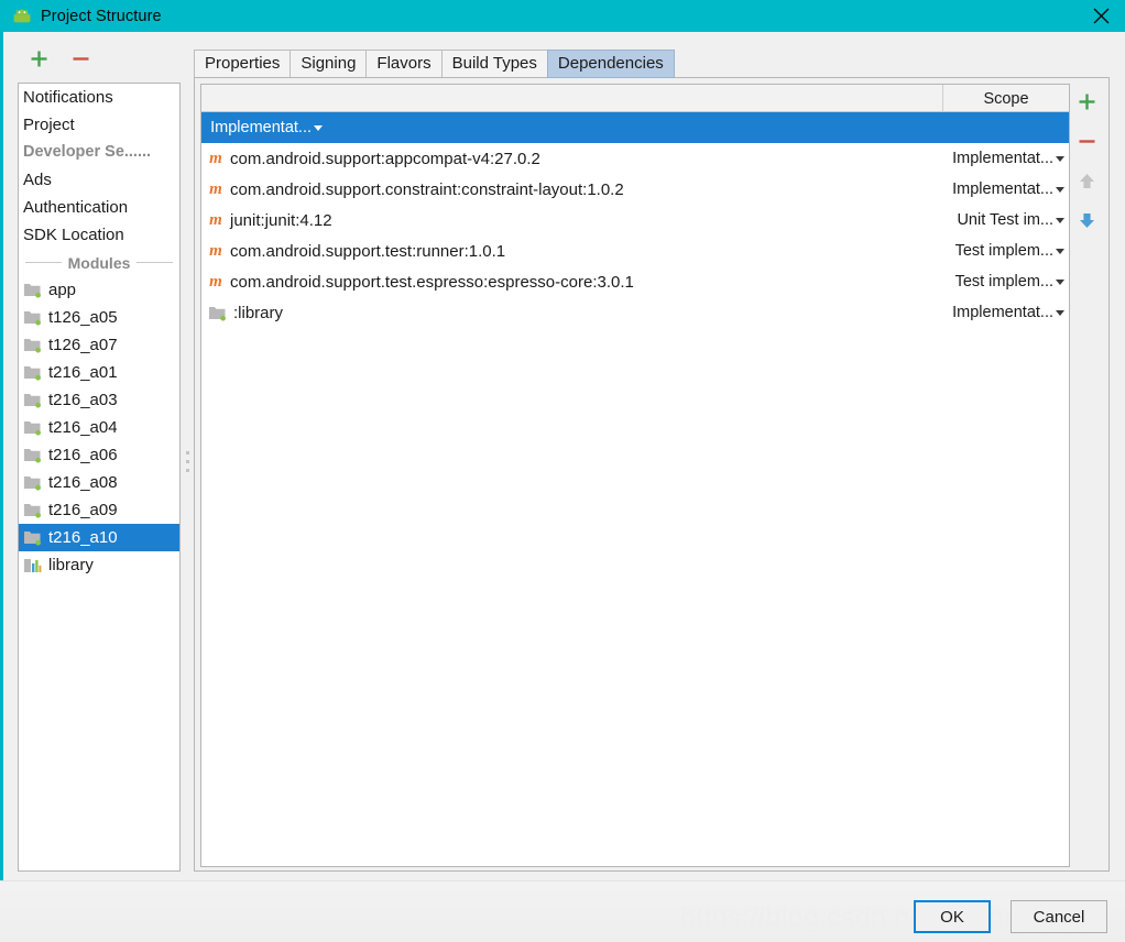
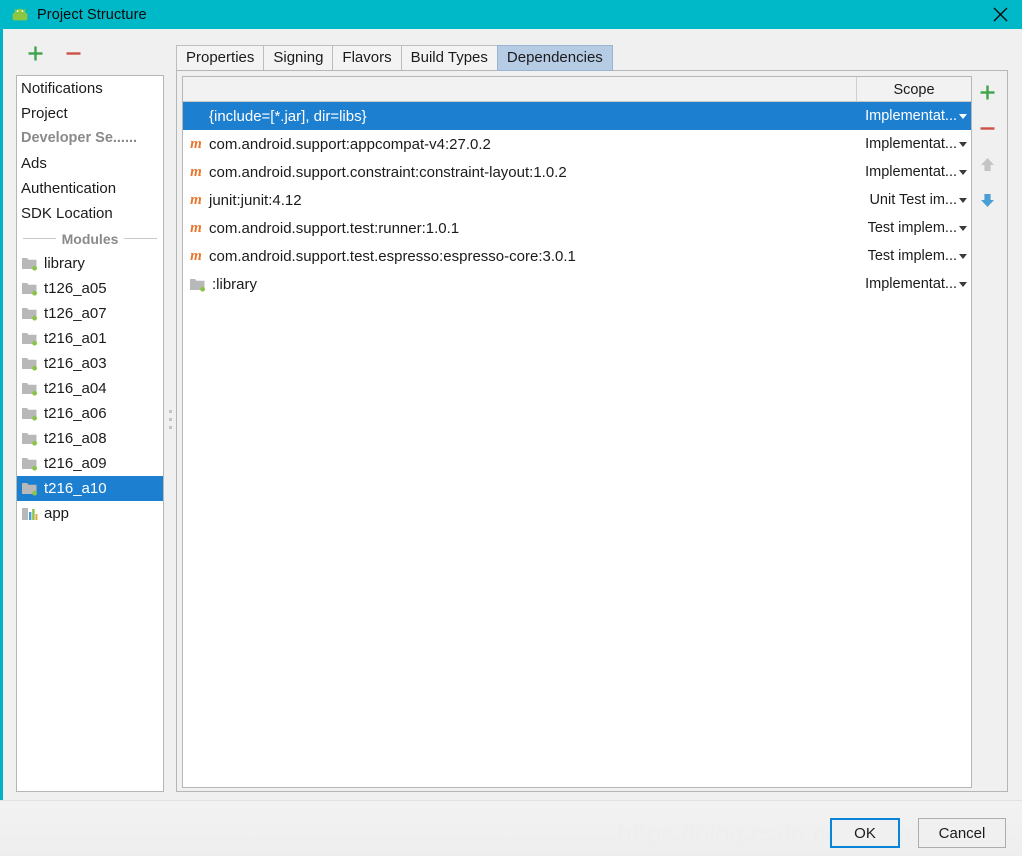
  Project Structure
  Notifications
  Project
  Developer Se......
  Ads
  Authentication
  SDK Location
  Modules
- app
+ library
  t126_a05
  t126_a07
  t216_a01
  t216_a03
  t216_a04
  t216_a06
  t216_a08
  t216_a09
  t216_a10
- library
+ app
  Properties
  Signing
  Flavors
  Build Types
  Dependencies
  Scope
+ {include=[*.jar], dir=libs}
  Implementat...
  m
  com.android.support:appcompat-v4:27.0.2
  Implementat...
  m
  com.android.support.constraint:constraint-layout:1.0.2
  Implementat...
  m
  junit:junit:4.12
  Unit Test im...
  m
  com.android.support.test:runner:1.0.1
  Test implem...
  m
  com.android.support.test.espresso:espresso-core:3.0.1
  Test implem...
  :library
  Implementat...
  OK
  Cancel
